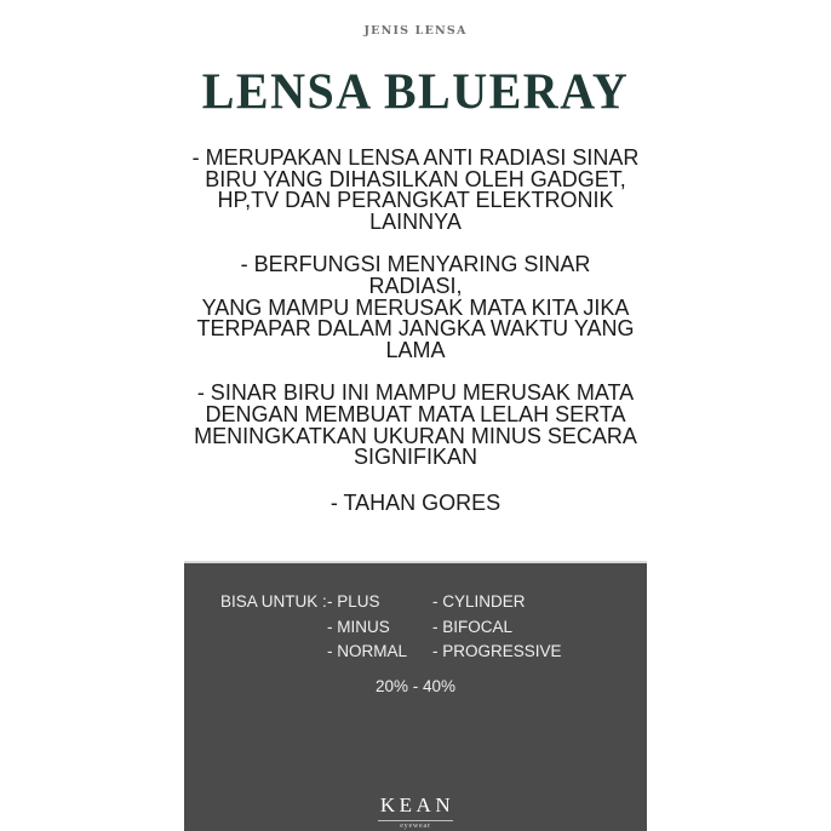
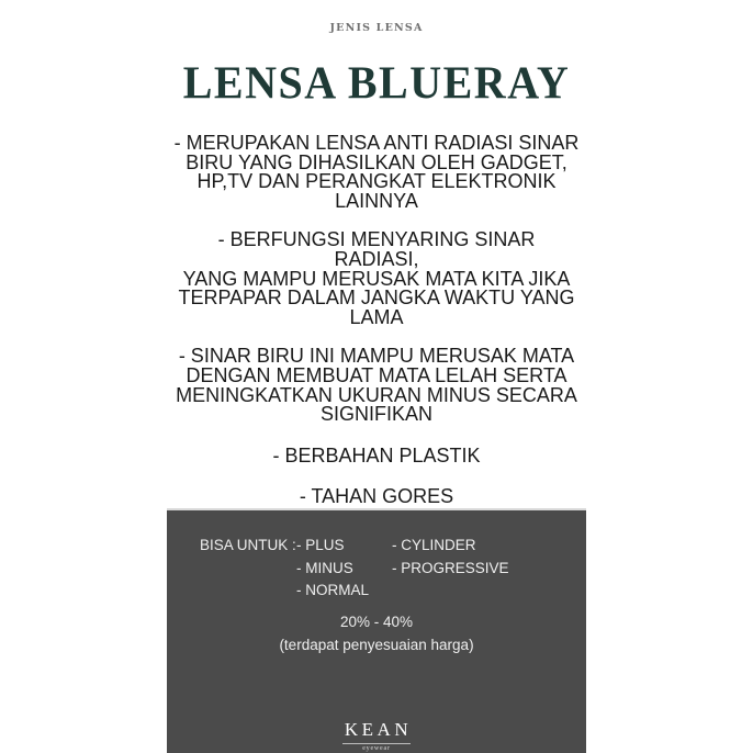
  JENIS LENSA
  LENSA BLUERAY
  - MERUPAKAN LENSA ANTI RADIASI SINAR
  BIRU YANG DIHASILKAN OLEH GADGET,
  HP,TV DAN PERANGKAT ELEKTRONIK
  LAINNYA
  - BERFUNGSI MENYARING SINAR RADIASI,
  YANG MAMPU MERUSAK MATA KITA JIKA
  TERPAPAR DALAM JANGKA WAKTU YANG
  LAMA
  - SINAR BIRU INI MAMPU MERUSAK MATA
  DENGAN MEMBUAT MATA LELAH SERTA
  MENINGKATKAN UKURAN MINUS SECARA
  SIGNIFIKAN
+ - BERBAHAN PLASTIK
  - TAHAN GORES
  BISA UNTUK :
  - PLUS
  - MINUS
  - NORMAL
  - CYLINDER
- - BIFOCAL
  - PROGRESSIVE
  20% - 40%
+ (terdapat penyesuaian harga)
  KEAN
